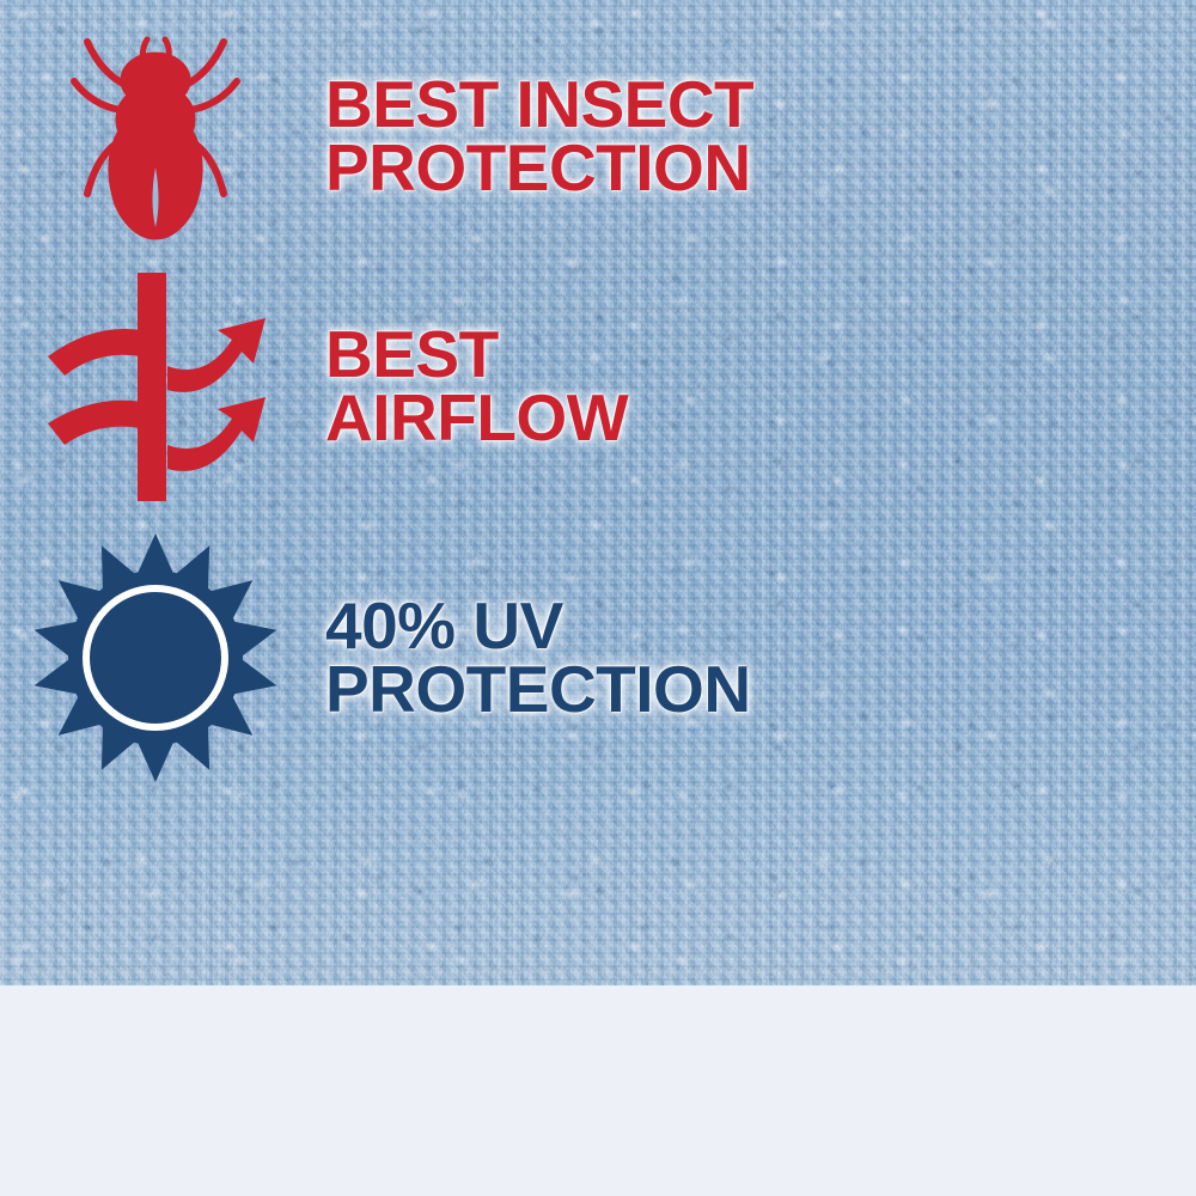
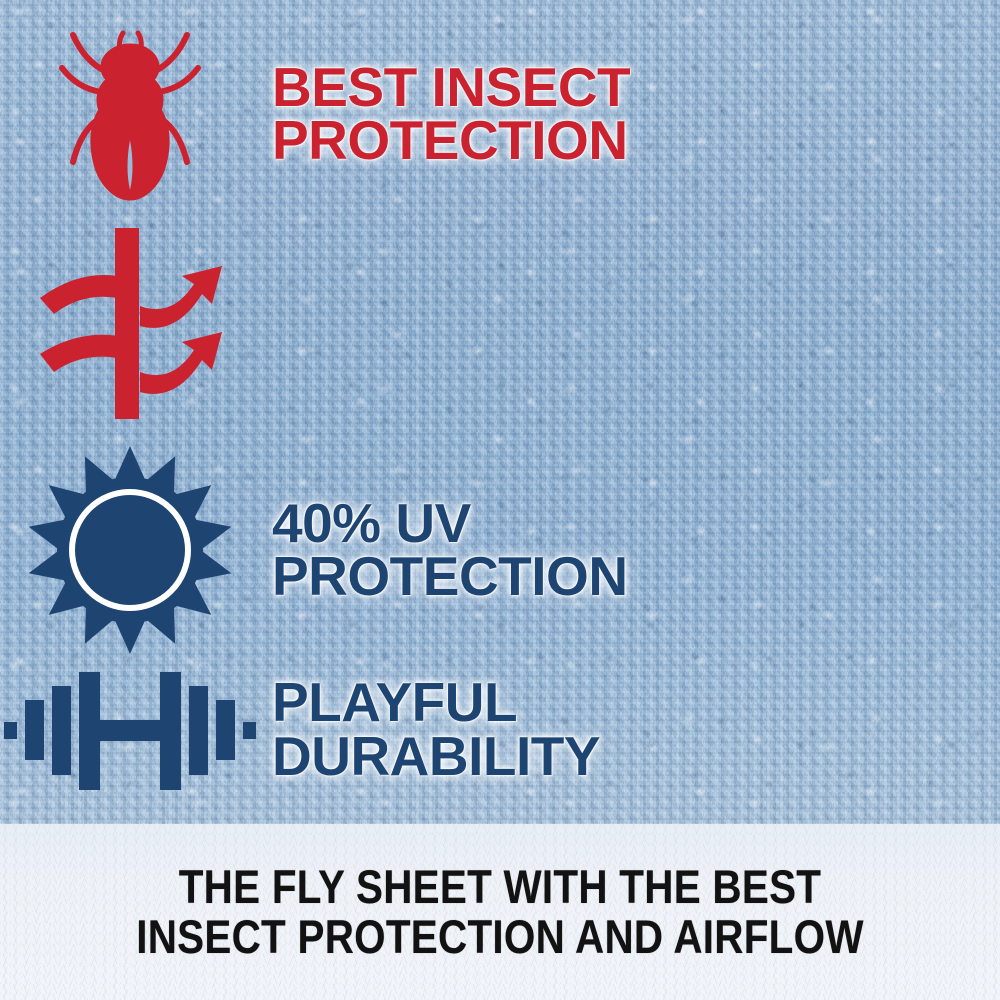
  BEST INSECT
  PROTECTION
- BEST
- AIRFLOW
  40% UV
  PROTECTION
+ PLAYFUL
+ DURABILITY
+ THE FLY SHEET WITH THE BEST
+ INSECT PROTECTION AND AIRFLOW
